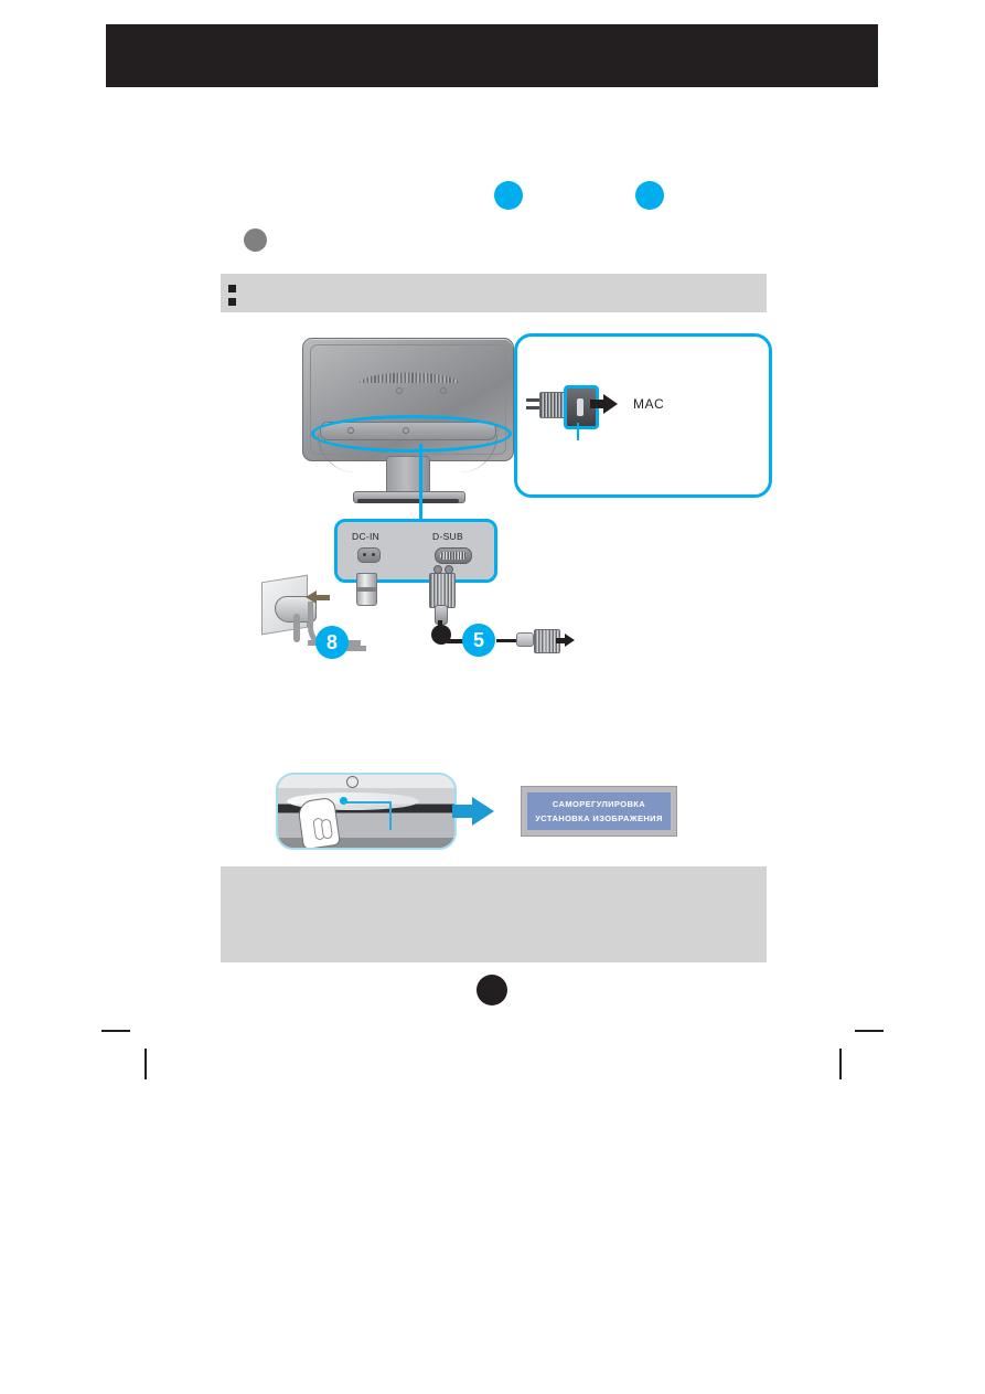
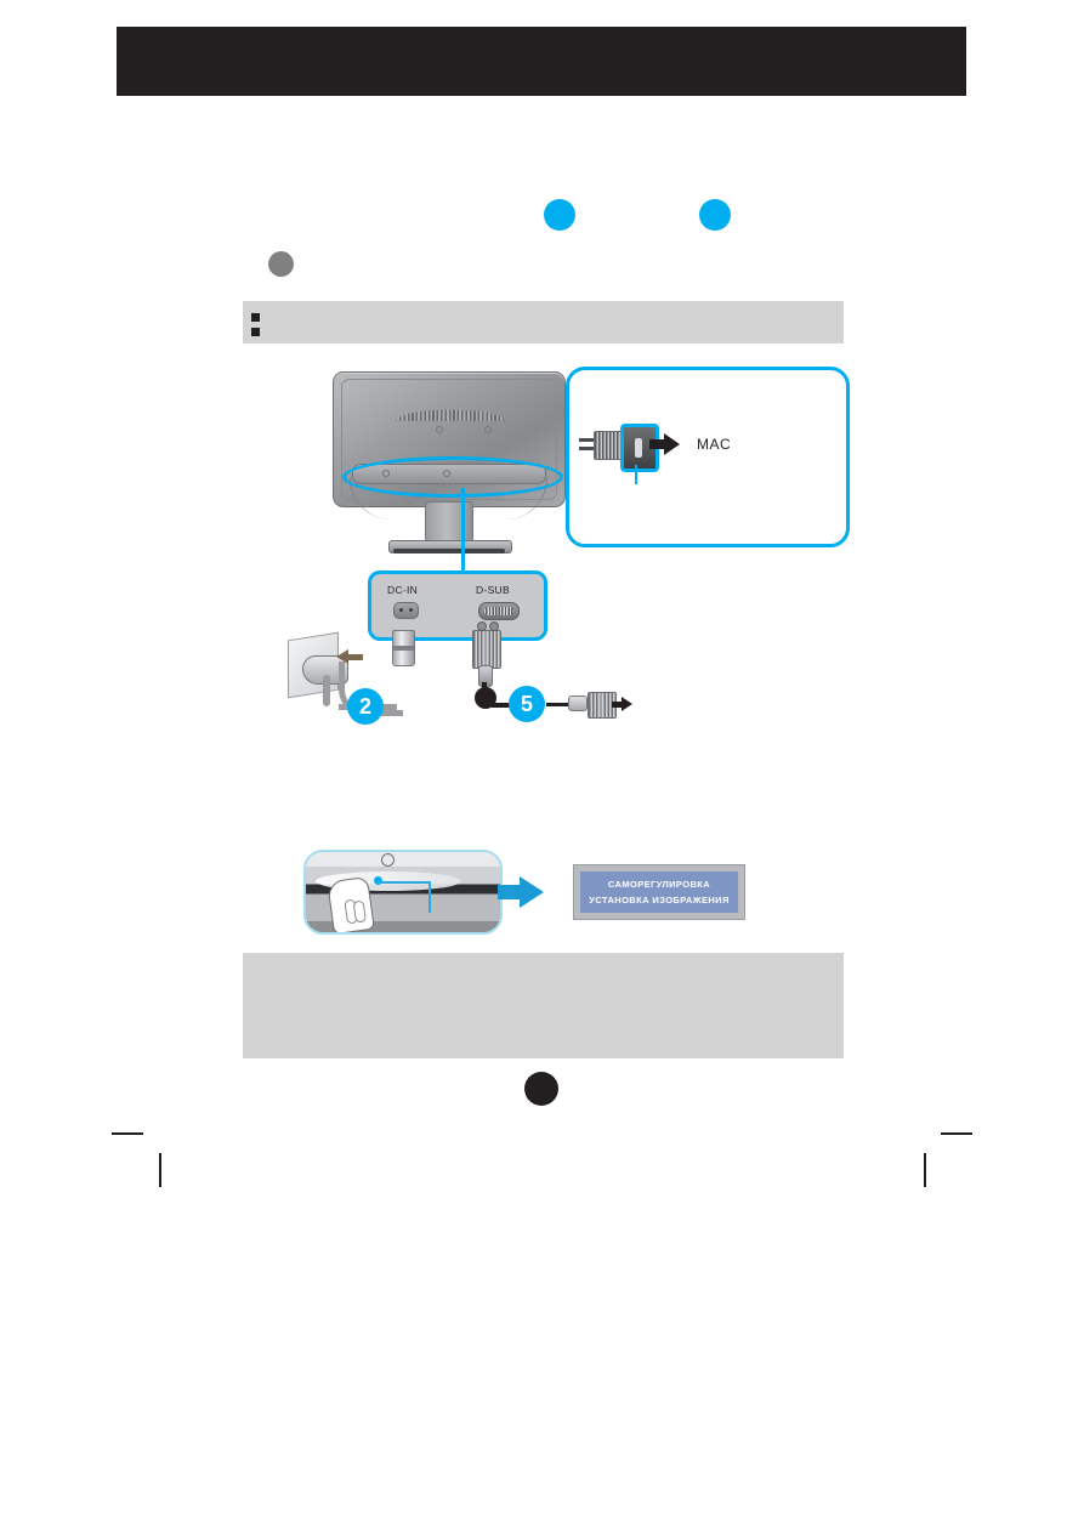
  MAC
  DC-IN
  D-SUB
  5
- 8
+ 2
  САМОРЕГУЛИРОВКА
  УСТАНОВКА ИЗОБРАЖЕНИЯ
